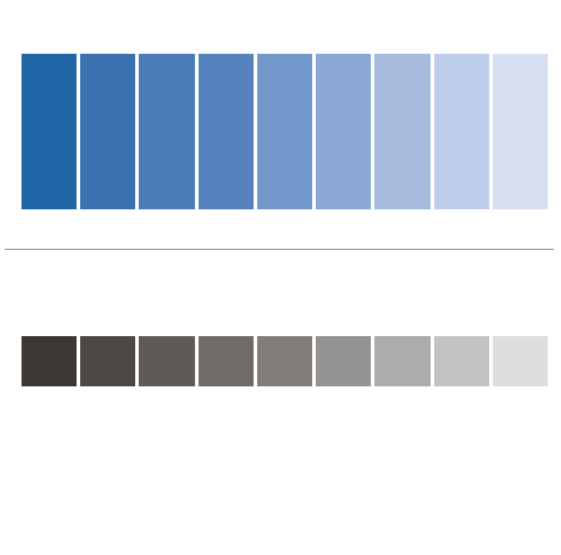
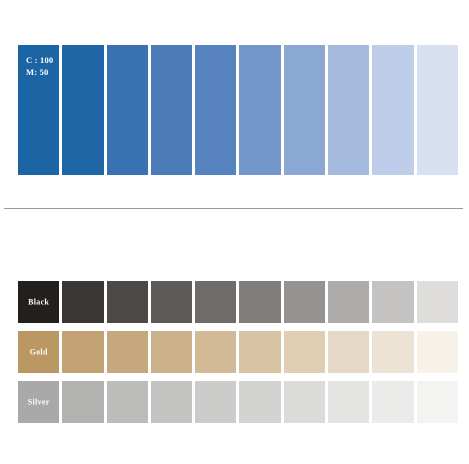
+ C : 100
+ M: 50
+ Black
+ Gold
+ Silver
